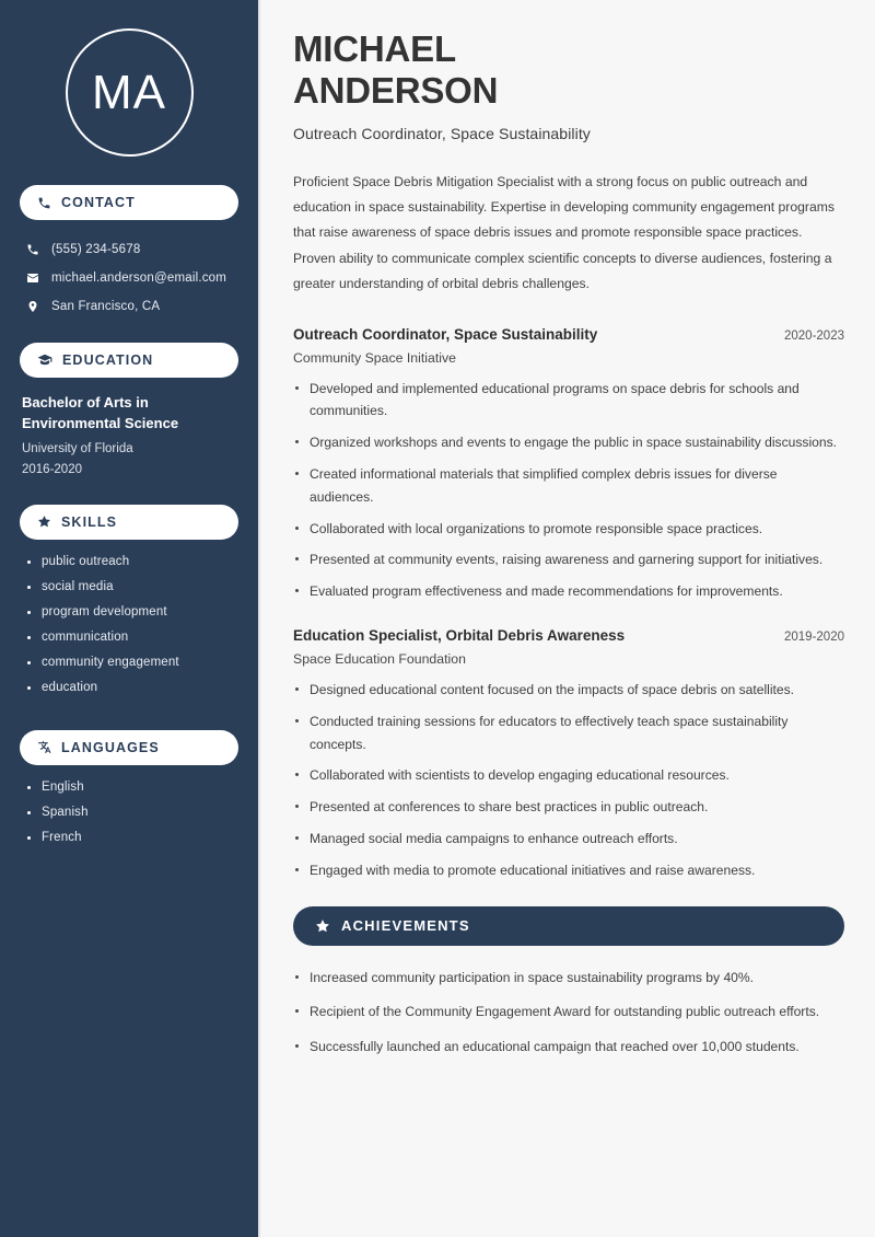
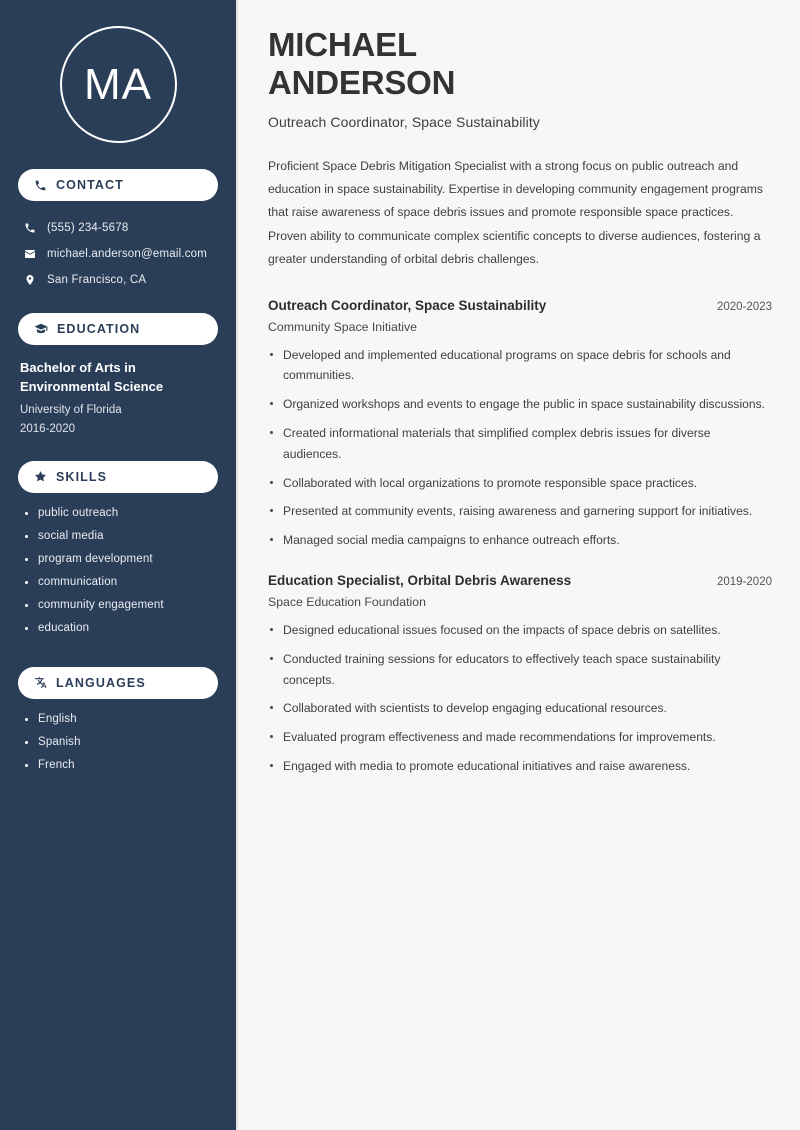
  MA
  CONTACT
  (555) 234-5678
  michael.anderson@email.com
  San Francisco, CA
  EDUCATION
  Bachelor of Arts in Environmental Science
  University of Florida
  2016-2020
  SKILLS
  public outreach
  social media
  program development
  communication
  community engagement
  education
  LANGUAGES
  English
  Spanish
  French
  MICHAEL
  ANDERSON
  Outreach Coordinator, Space Sustainability
  Proficient Space Debris Mitigation Specialist with a strong focus on public outreach and education in space sustainability. Expertise in developing community engagement programs that raise awareness of space debris issues and promote responsible space practices. Proven ability to communicate complex scientific concepts to diverse audiences, fostering a greater understanding of orbital debris challenges.
  Outreach Coordinator, Space Sustainability
  2020-2023
  Community Space Initiative
  Developed and implemented educational programs on space debris for schools and communities.
  Organized workshops and events to engage the public in space sustainability discussions.
  Created informational materials that simplified complex debris issues for diverse audiences.
  Collaborated with local organizations to promote responsible space practices.
  Presented at community events, raising awareness and garnering support for initiatives.
- Evaluated program effectiveness and made recommendations for improvements.
+ Managed social media campaigns to enhance outreach efforts.
  Education Specialist, Orbital Debris Awareness
  2019-2020
  Space Education Foundation
- Designed educational content focused on the impacts of space debris on satellites.
+ Designed educational issues focused on the impacts of space debris on satellites.
  Conducted training sessions for educators to effectively teach space sustainability concepts.
  Collaborated with scientists to develop engaging educational resources.
- Presented at conferences to share best practices in public outreach.
- Managed social media campaigns to enhance outreach efforts.
+ Evaluated program effectiveness and made recommendations for improvements.
  Engaged with media to promote educational initiatives and raise awareness.
- ACHIEVEMENTS
- Increased community participation in space sustainability programs by 40%.
- Recipient of the Community Engagement Award for outstanding public outreach efforts.
- Successfully launched an educational campaign that reached over 10,000 students.
